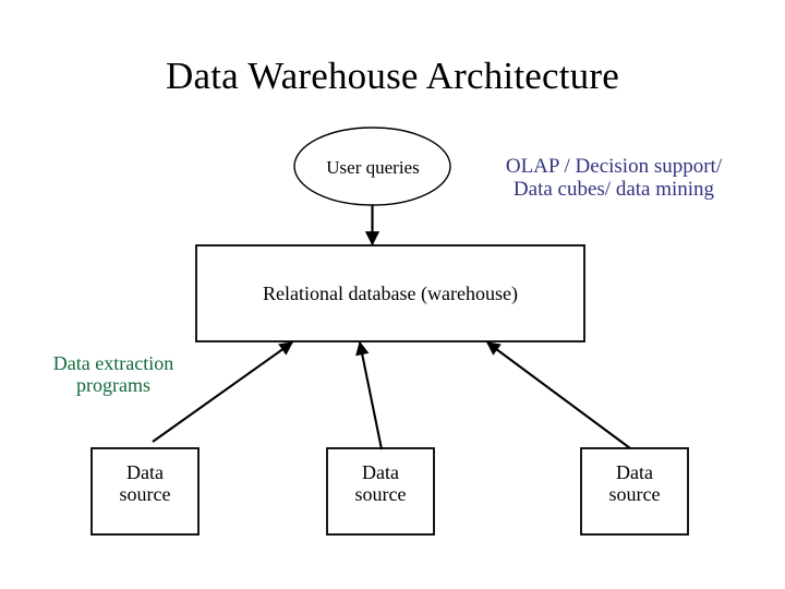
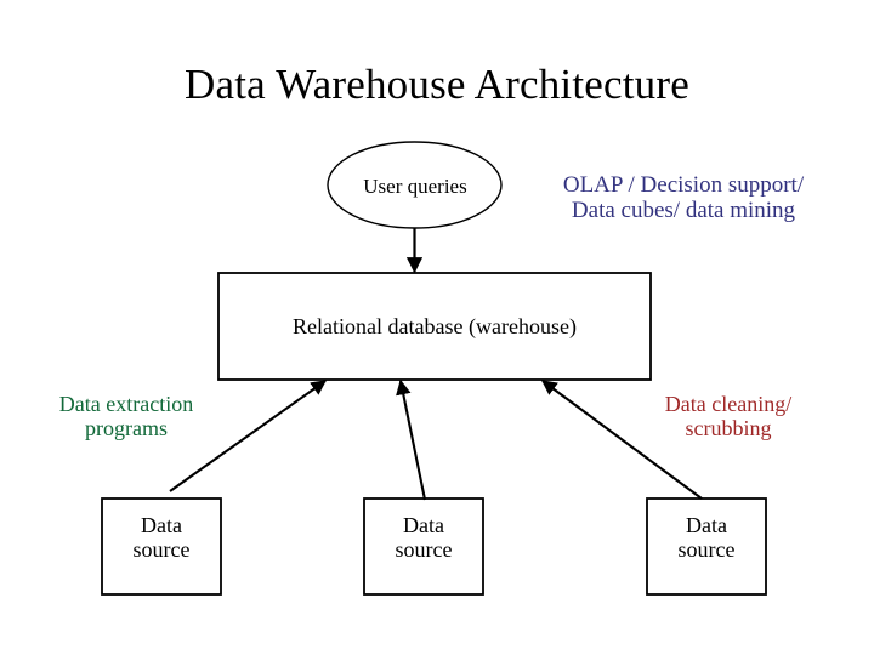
  Data Warehouse Architecture
  User queries
  OLAP / Decision support/
  Data cubes/ data mining
  Relational database (warehouse)
  Data extraction
  programs
+ Data cleaning/
+ scrubbing
  Data
  source
  Data
  source
  Data
  source
